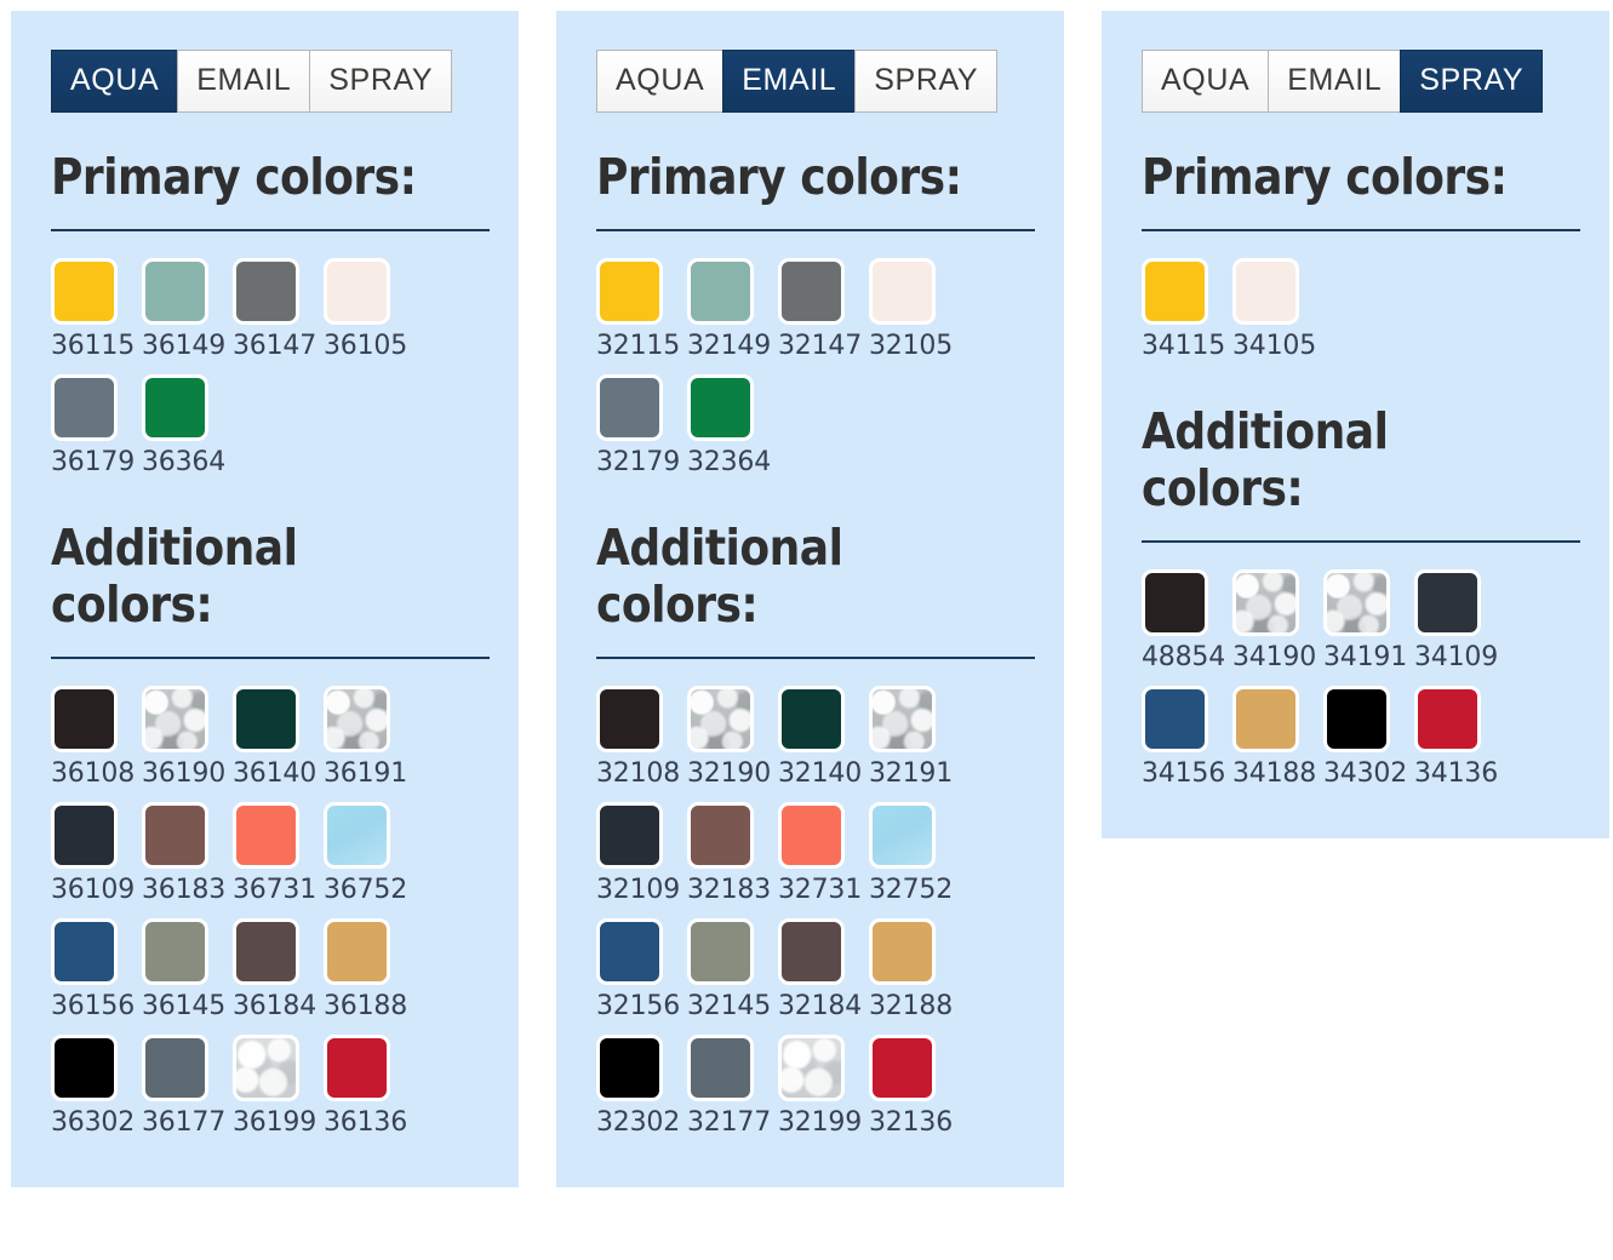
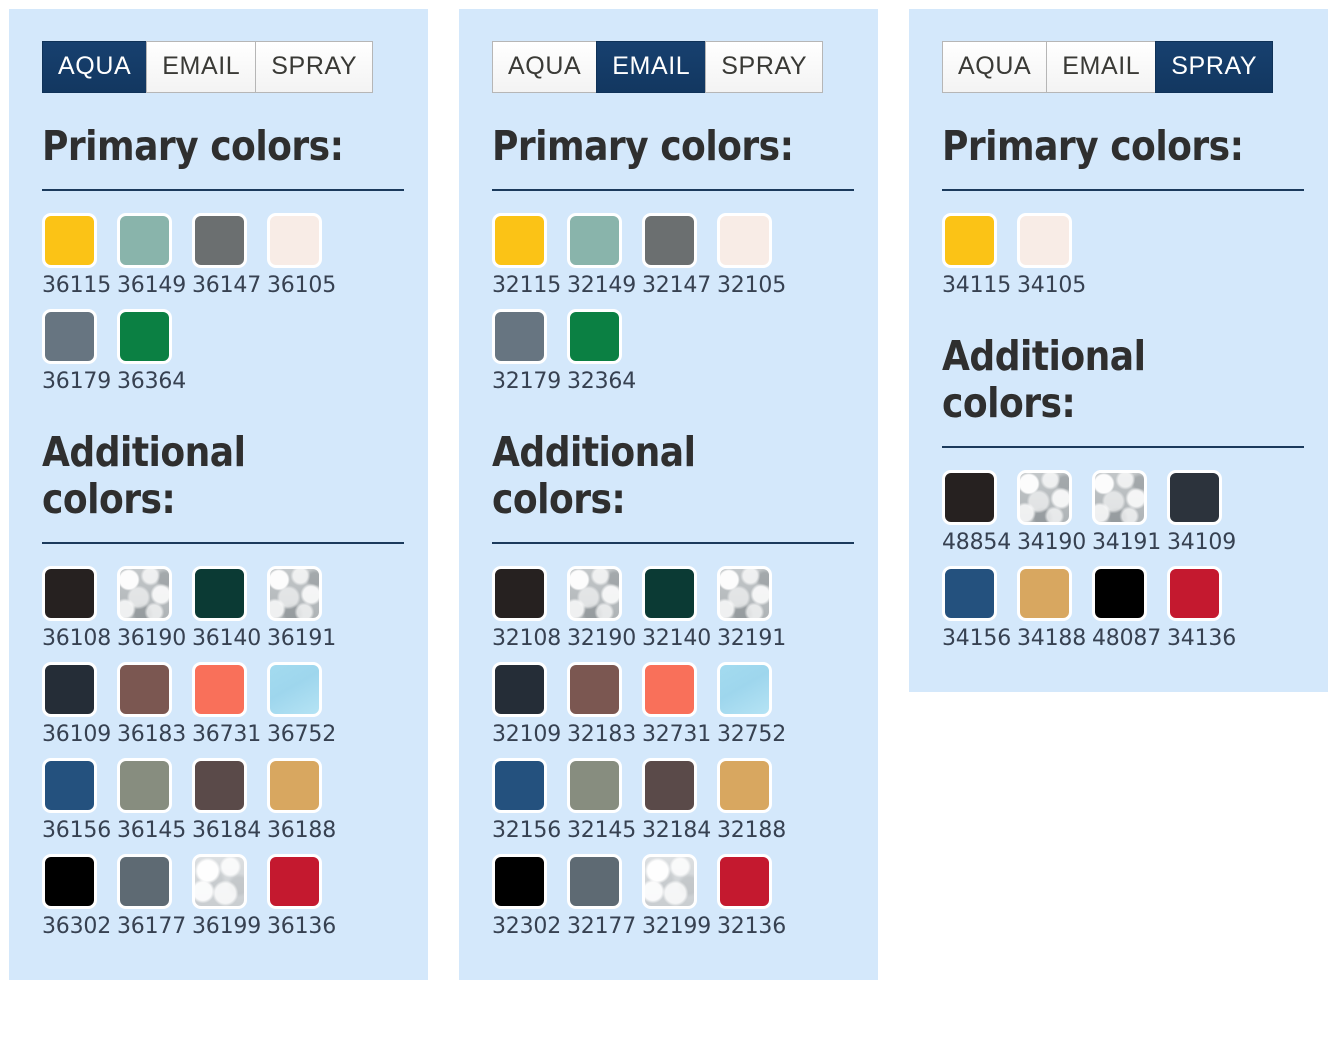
  AQUA
  EMAIL
  SPRAY
  Primary colors:
  36115
  36149
  36147
  36105
  36179
  36364
  Additional
  colors:
  36108
  36190
  36140
  36191
  36109
  36183
  36731
  36752
  36156
  36145
  36184
  36188
  36302
  36177
  36199
  36136
  AQUA
  EMAIL
  SPRAY
  Primary colors:
  32115
  32149
  32147
  32105
  32179
  32364
  Additional
  colors:
  32108
  32190
  32140
  32191
  32109
  32183
  32731
  32752
  32156
  32145
  32184
  32188
  32302
  32177
  32199
  32136
  AQUA
  EMAIL
  SPRAY
  Primary colors:
  34115
  34105
  Additional
  colors:
  48854
  34190
  34191
  34109
  34156
  34188
- 34302
+ 48087
  34136
